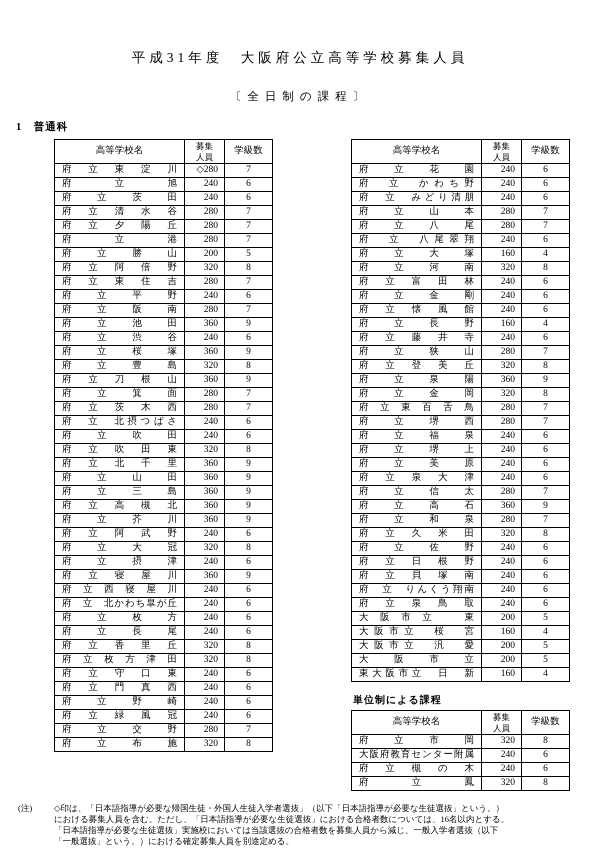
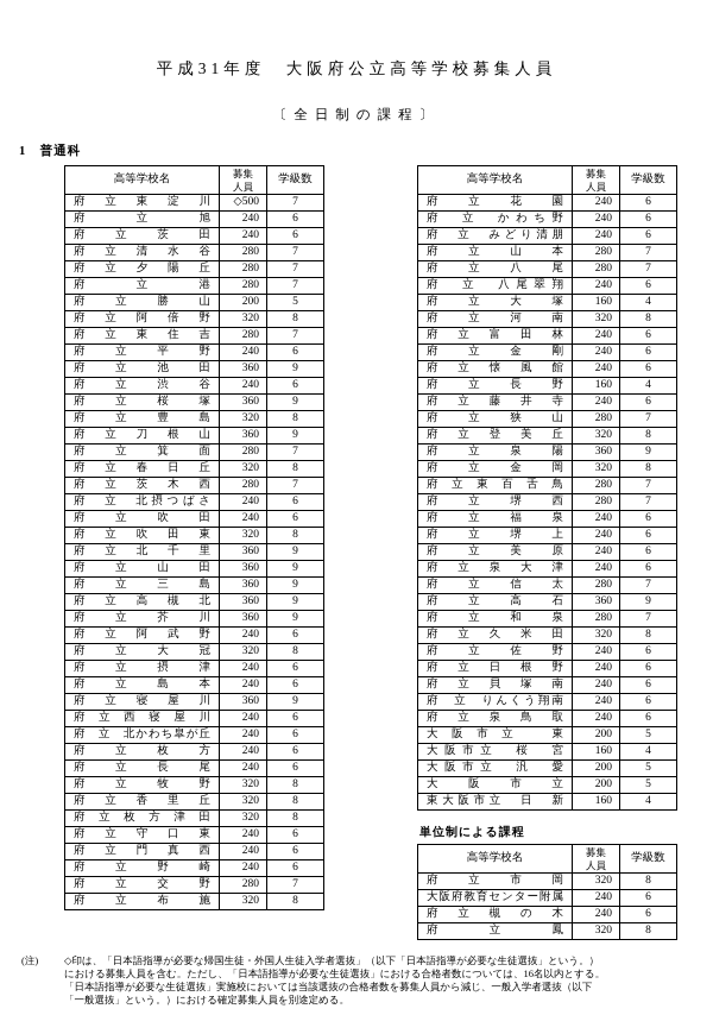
  平成31年度 大阪府公立高等学校募集人員
  〔全日制の課程〕
  1 普通科
  高等学校名	募集人員	学級数
- 府 立 東 淀 川	◇280	7
+ 府 立 東 淀 川	◇500	7
  府 立 旭	240	6
  府 立 茨 田	240	6
  府 立 清 水 谷	280	7
  府 立 夕 陽 丘	280	7
  府 立 港	280	7
  府 立 勝 山	200	5
  府 立 阿 倍 野	320	8
  府 立 東 住 吉	280	7
  府 立 平 野	240	6
- 府 立 阪 南	280	7
  府 立 池 田	360	9
  府 立 渋 谷	240	6
  府 立 桜 塚	360	9
  府 立 豊 島	320	8
  府 立 刀 根 山	360	9
  府 立 箕 面	280	7
+ 府 立 春 日 丘	320	8
  府 立 茨 木 西	280	7
  府 立 北摂つばさ	240	6
  府 立 吹 田	240	6
  府 立 吹 田 東	320	8
  府 立 北 千 里	360	9
  府 立 山 田	360	9
  府 立 三 島	360	9
  府 立 高 槻 北	360	9
  府 立 芥 川	360	9
  府 立 阿 武 野	240	6
  府 立 大 冠	320	8
  府 立 摂 津	240	6
+ 府 立 島 本	240	6
  府 立 寝 屋 川	360	9
  府 立 西 寝 屋 川	240	6
  府 立 北かわち皐が丘	240	6
  府 立 枚 方	240	6
  府 立 長 尾	240	6
+ 府 立 牧 野	320	8
  府 立 香 里 丘	320	8
  府 立 枚 方 津 田	320	8
  府 立 守 口 東	240	6
  府 立 門 真 西	240	6
  府 立 野 崎	240	6
- 府 立 緑 風 冠	240	6
  府 立 交 野	280	7
  府 立 布 施	320	8
  高等学校名	募集人員	学級数
  府 立 花 園	240	6
  府 立 かわち野	240	6
  府 立 みどり清朋	240	6
  府 立 山 本	280	7
  府 立 八 尾	280	7
  府 立 八尾翠翔	240	6
  府 立 大 塚	160	4
  府 立 河 南	320	8
  府 立 富 田 林	240	6
  府 立 金 剛	240	6
  府 立 懐 風 館	240	6
  府 立 長 野	160	4
  府 立 藤 井 寺	240	6
  府 立 狭 山	280	7
  府 立 登 美 丘	320	8
  府 立 泉 陽	360	9
  府 立 金 岡	320	8
  府 立 東 百 舌 鳥	280	7
  府 立 堺 西	280	7
  府 立 福 泉	240	6
  府 立 堺 上	240	6
  府 立 美 原	240	6
  府 立 泉 大 津	240	6
  府 立 信 太	280	7
  府 立 高 石	360	9
  府 立 和 泉	280	7
  府 立 久 米 田	320	8
  府 立 佐 野	240	6
  府 立 日 根 野	240	6
  府 立 貝 塚 南	240	6
  府 立 りんくう翔南	240	6
  府 立 泉 鳥 取	240	6
  大阪市立 東	200	5
  大阪市立 桜 宮	160	4
  大阪市立 汎 愛	200	5
  大 阪 市 立	200	5
  東大阪市立 日 新	160	4
  単位制による課程
  高等学校名	募集人員	学級数
  府 立 市 岡	320	8
  大阪府教育センター附属	240	6
  府 立 槻 の 木	240	6
  府 立 鳳	320	8
  (注)
  ◇印は、「日本語指導が必要な帰国生徒・外国人生徒入学者選抜」（以下「日本語指導が必要な生徒選抜」という。）
  における募集人員を含む。ただし、「日本語指導が必要な生徒選抜」における合格者数については、16名以内とする。
  「日本語指導が必要な生徒選抜」実施校においては当該選抜の合格者数を募集人員から減じ、一般入学者選抜（以下
  「一般選抜」という。）における確定募集人員を別途定める。
